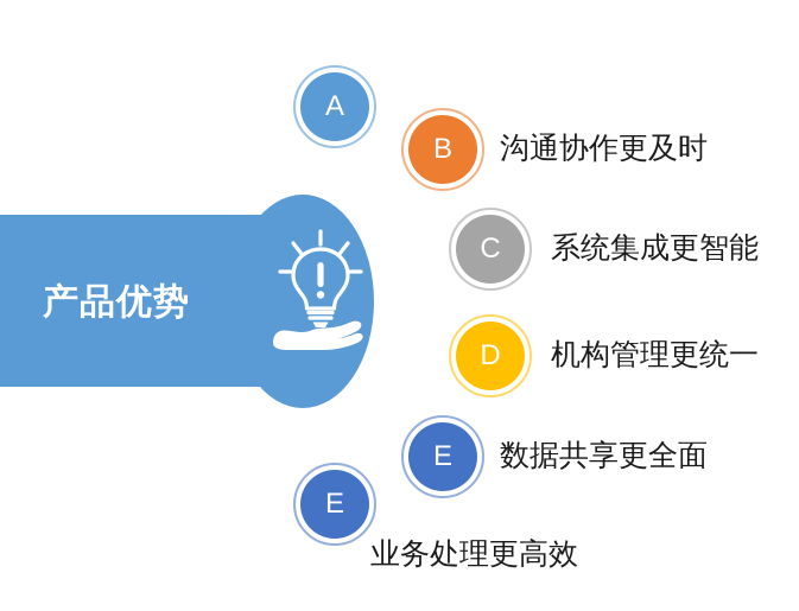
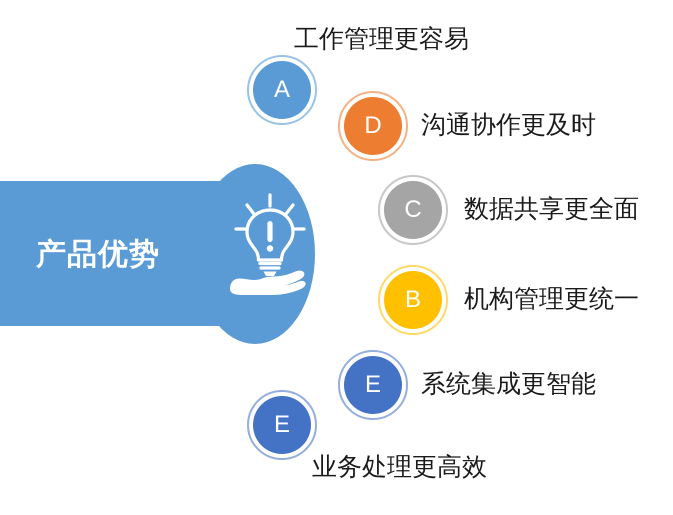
  产品优势
  A
+ 工作管理更容易
- B
+ D
  沟通协作更及时
  C
- 系统集成更智能
+ 数据共享更全面
- D
+ B
  机构管理更统一
  E
- 数据共享更全面
+ 系统集成更智能
  E
  业务处理更高效
